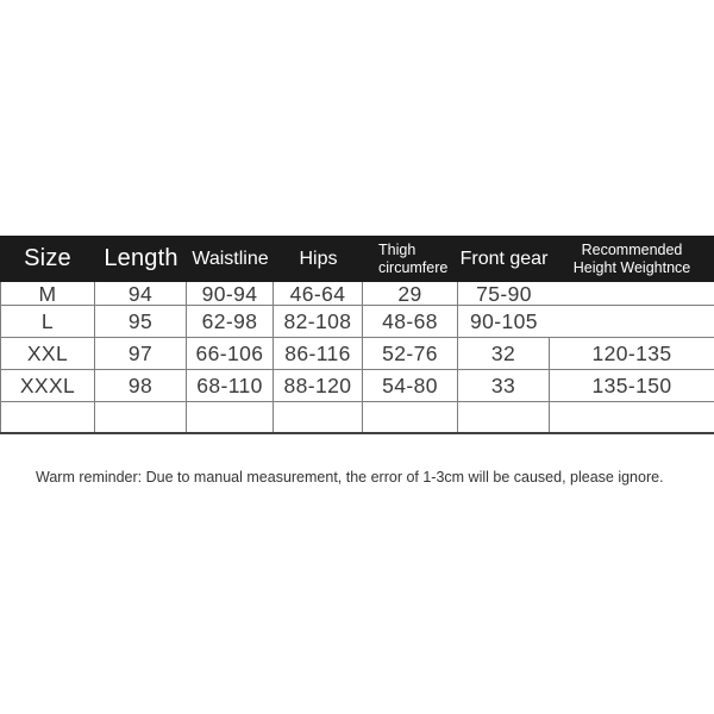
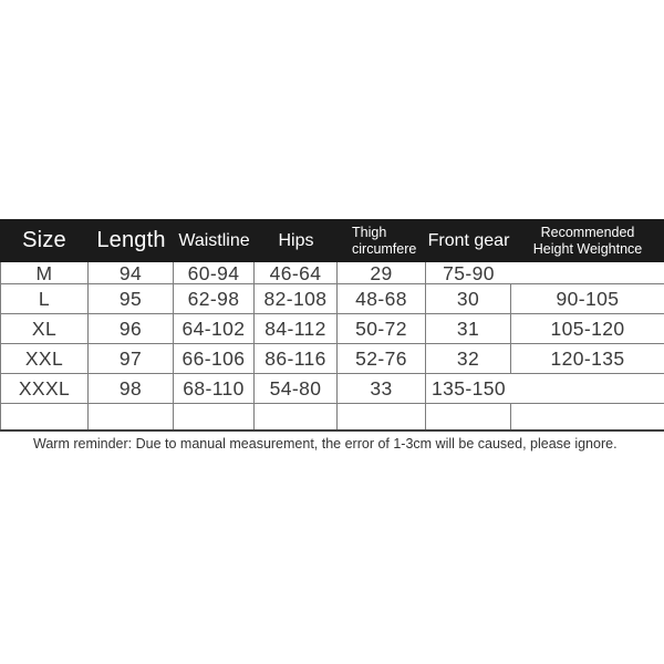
  Size
  Length
  Waistline
  Hips
  Thigh
  circumfere
  Front gear
  Recommended
  Height Weightnce
  M
  94
- 90-94
+ 60-94
  46-64
  29
  75-90
  L
  95
  62-98
  82-108
  48-68
+ 30
  90-105
+ XL
+ 96
+ 64-102
+ 84-112
+ 50-72
+ 31
+ 105-120
  XXL
  97
  66-106
  86-116
  52-76
  32
  120-135
  XXXL
  98
  68-110
- 88-120
  54-80
  33
  135-150
  Warm reminder: Due to manual measurement, the error of 1-3cm will be caused, please ignore.
